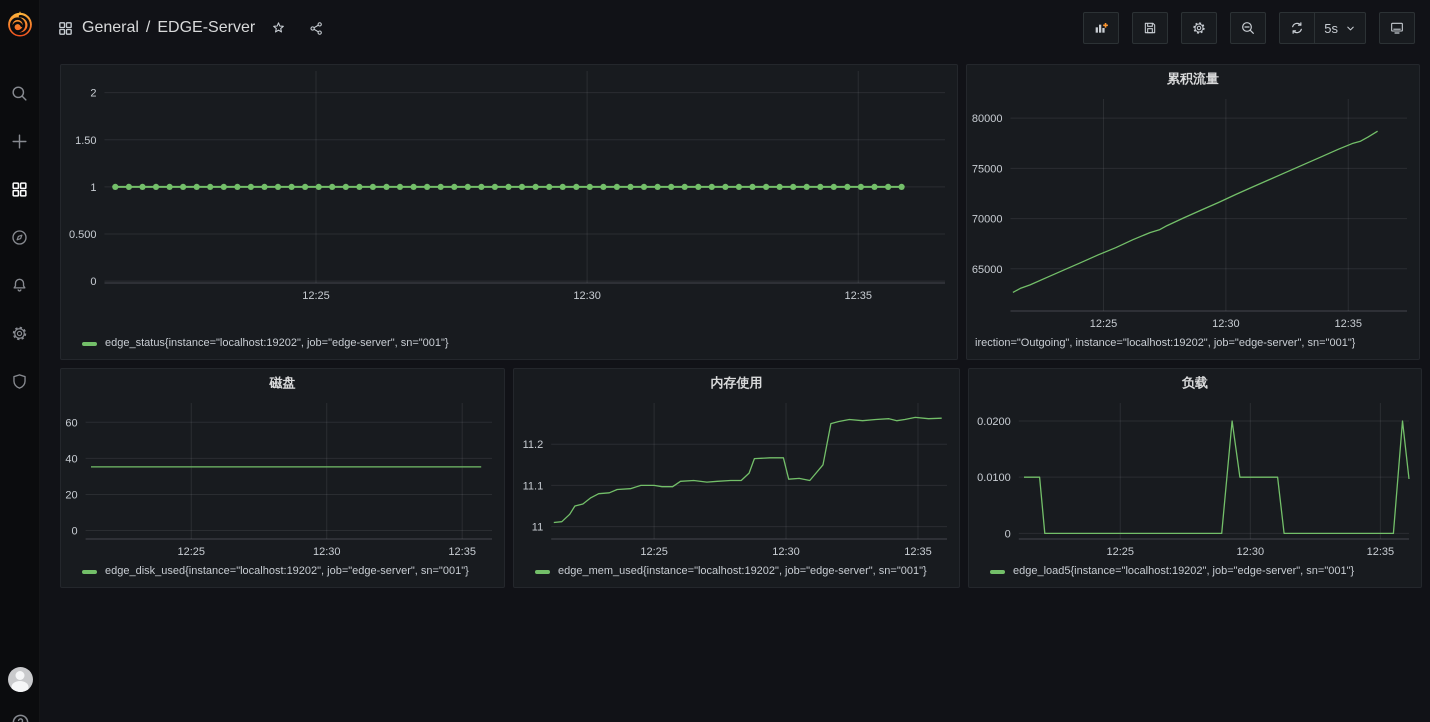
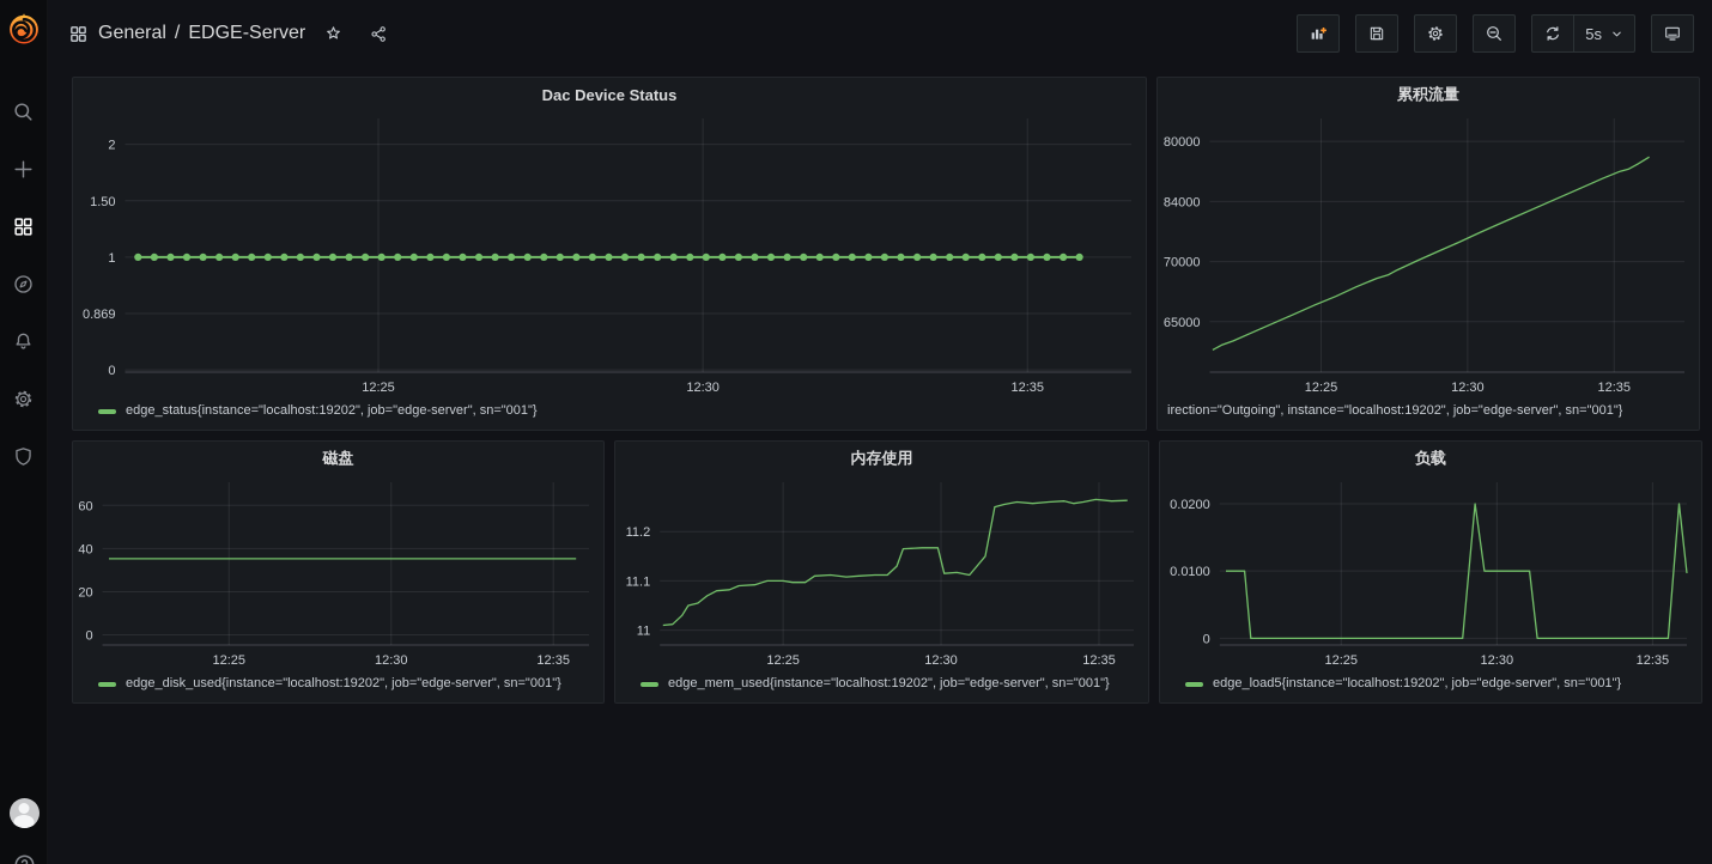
  General
  /
  EDGE-Server
  5s
+ Dac Device Status
  0
- 0.500
+ 0.869
  1
  1.50
  2
  12:25
  12:30
  12:35
  edge_status{instance="localhost:19202", job="edge-server", sn="001"}
  累积流量
  65000
  70000
- 75000
+ 84000
  80000
  12:25
  12:30
  12:35
  irection="Outgoing", instance="localhost:19202", job="edge-server", sn="001"}
  磁盘
  0
  20
  40
  60
  12:25
  12:30
  12:35
  edge_disk_used{instance="localhost:19202", job="edge-server", sn="001"}
  内存使用
  11
  11.1
  11.2
  12:25
  12:30
  12:35
  edge_mem_used{instance="localhost:19202", job="edge-server", sn="001"}
  负载
  0
  0.0100
  0.0200
  12:25
  12:30
  12:35
  edge_load5{instance="localhost:19202", job="edge-server", sn="001"}
